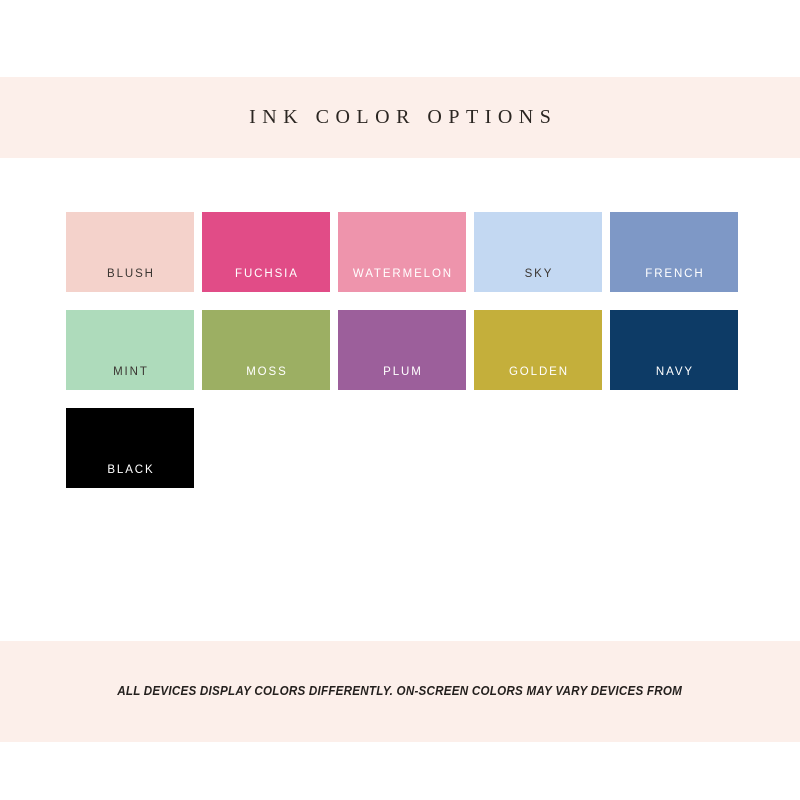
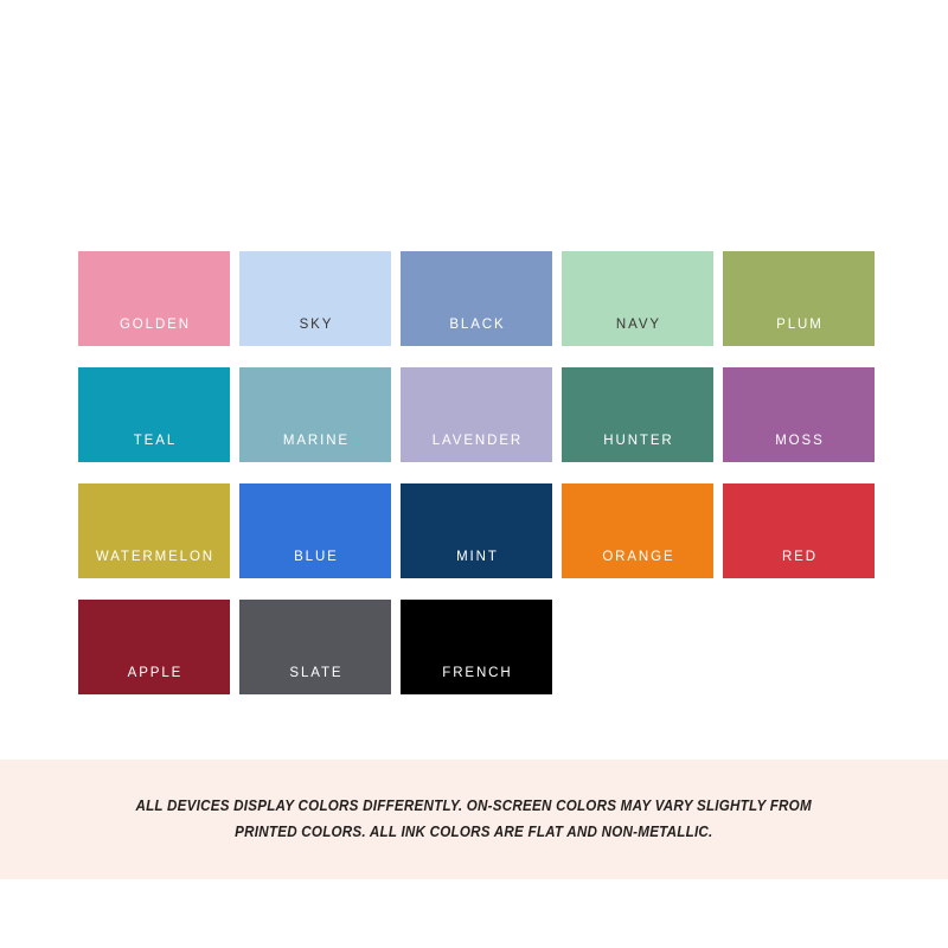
- INK COLOR OPTIONS
- BLUSH
- FUCHSIA
- WATERMELON
+ GOLDEN
  SKY
- FRENCH
+ BLACK
- MINT
+ NAVY
- MOSS
+ PLUM
+ TEAL
+ MARINE
+ LAVENDER
+ HUNTER
- PLUM
+ MOSS
- GOLDEN
+ WATERMELON
+ BLUE
- NAVY
+ MINT
+ ORANGE
+ RED
+ APPLE
+ SLATE
- BLACK
+ FRENCH
- ALL DEVICES DISPLAY COLORS DIFFERENTLY. ON-SCREEN COLORS MAY VARY DEVICES FROM
+ ALL DEVICES DISPLAY COLORS DIFFERENTLY. ON-SCREEN COLORS MAY VARY SLIGHTLY FROM
+ PRINTED COLORS. ALL INK COLORS ARE FLAT AND NON-METALLIC.
